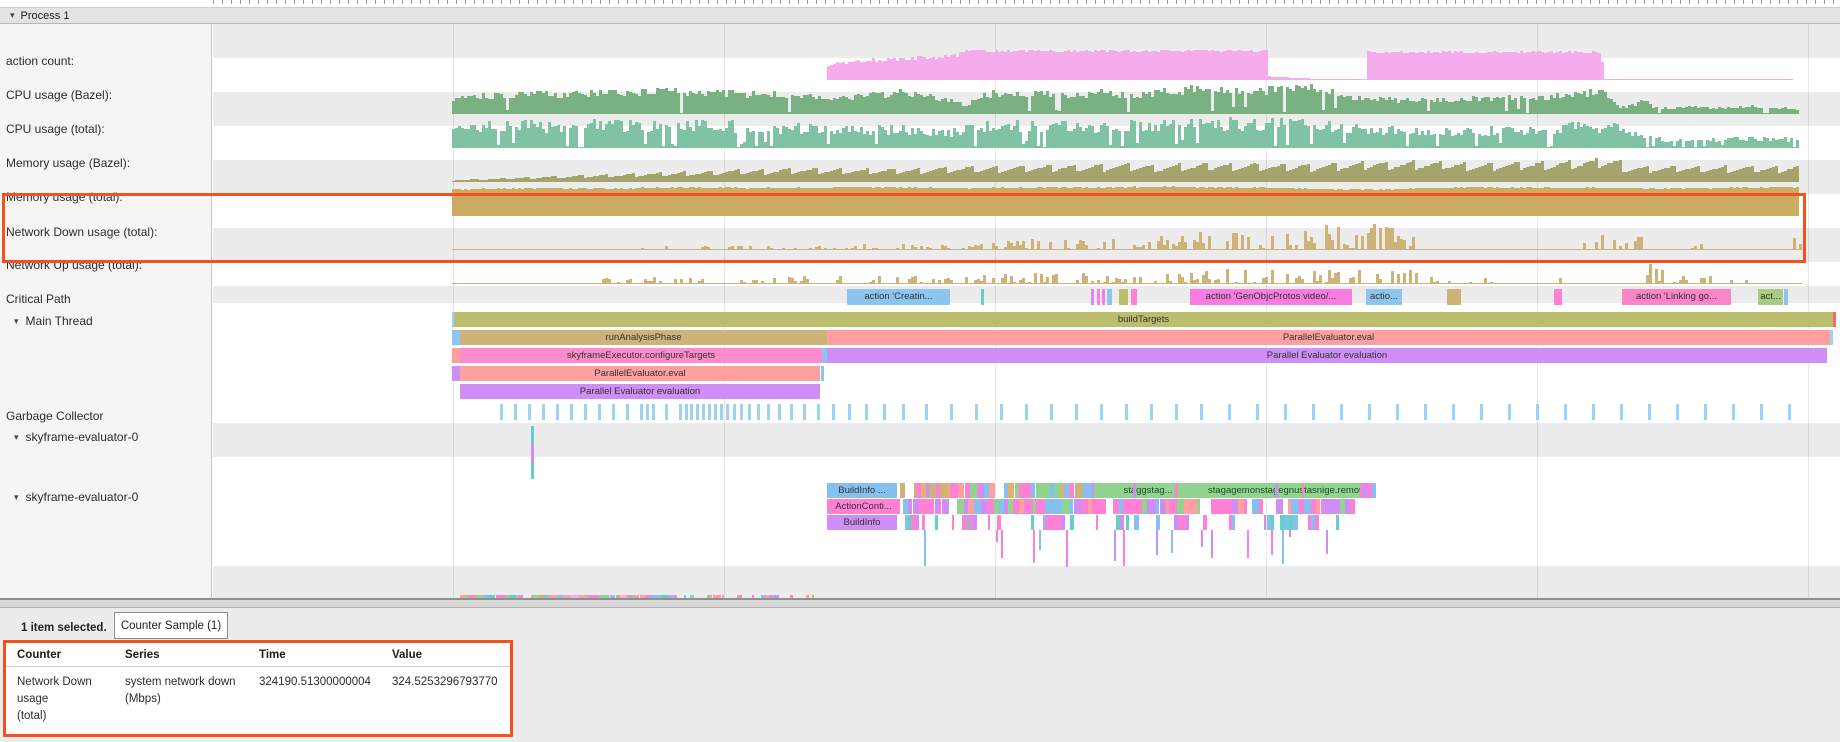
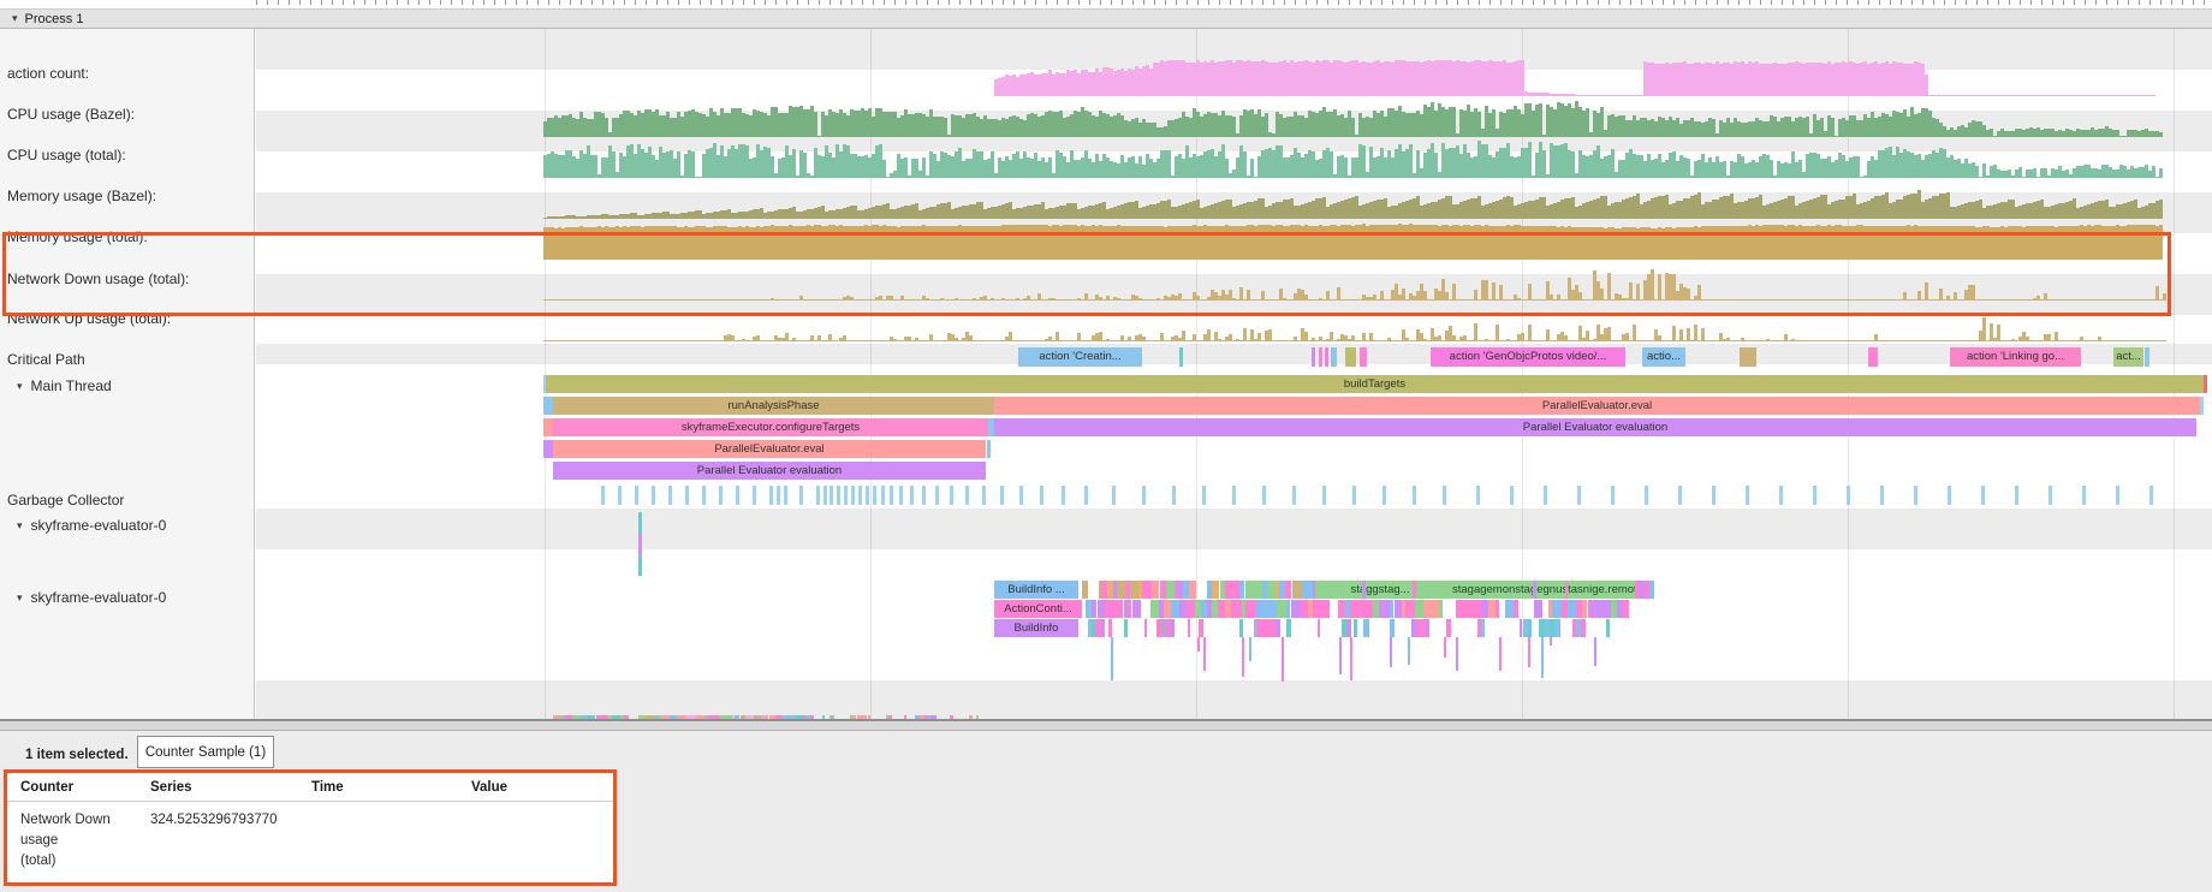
  ▾
  Process 1
  action 'Creatin...
  action 'GenObjcProtos video/...
  actio...
  action 'Linking go...
  act...
  buildTargets
  runAnalysisPhase
  ParallelEvaluator.eval
  skyframeExecutor.configureTargets
  Parallel Evaluator evaluation
  ParallelEvaluator.eval
  Parallel Evaluator evaluation
  BuildInfo ...
  stggstag...
  stagagemonstaegnutasnige.remo
  ActionConti...
  BuildInfo
  action count:
  CPU usage (Bazel):
  CPU usage (total):
  Memory usage (Bazel):
  Memory usage (total):
  Network Down usage (total):
  Network Up usage (total):
  Critical Path
  ▾
  Main Thread
  Garbage Collector
  ▾
  skyframe-evaluator-0
  ▾
  skyframe-evaluator-0
  1 item selected.
  Counter Sample (1)
  Counter
  Series
  Time
  Value
  Network Down usage
  (total)
- system network down
- (Mbps)
- 324190.51300000004
  324.5253296793770
